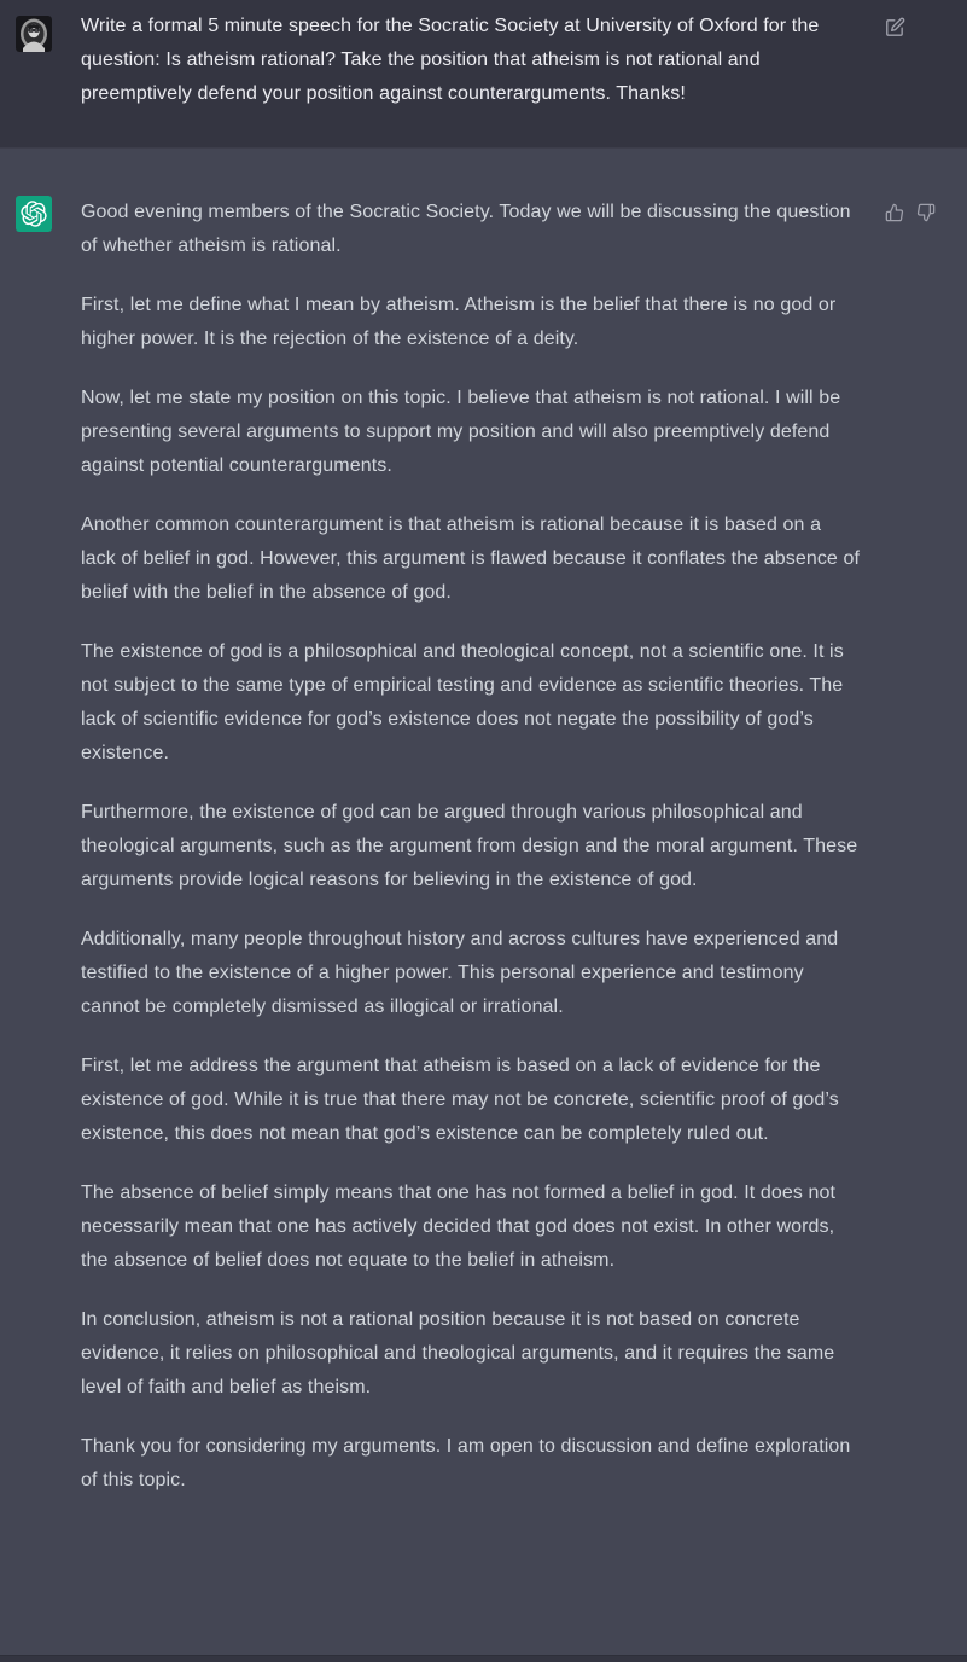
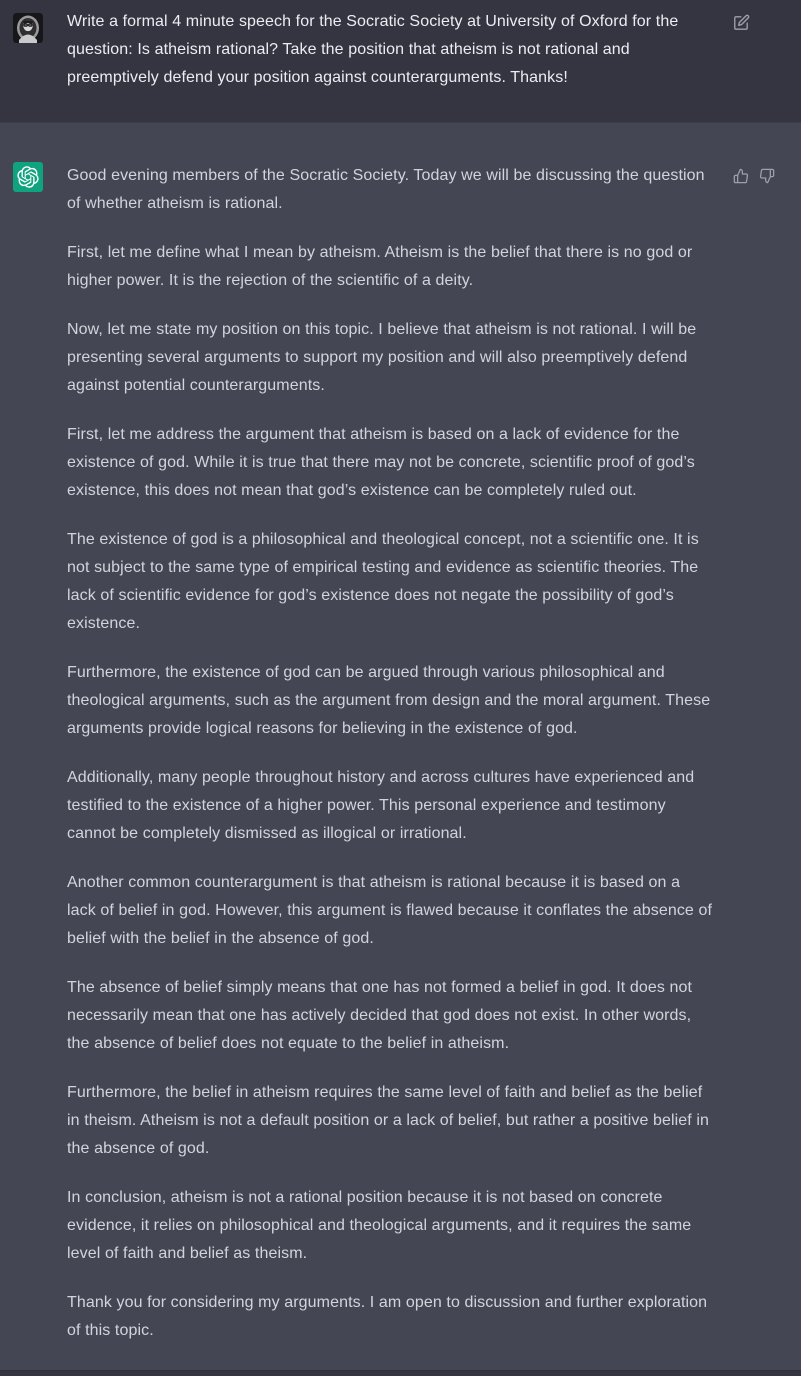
- Write a formal 5 minute speech for the Socratic Society at University of Oxford for the question: Is atheism rational? Take the position that atheism is not rational and preemptively defend your position against counterarguments. Thanks!
+ Write a formal 4 minute speech for the Socratic Society at University of Oxford for the question: Is atheism rational? Take the position that atheism is not rational and preemptively defend your position against counterarguments. Thanks!
  Good evening members of the Socratic Society. Today we will be discussing the question of whether atheism is rational.
- First, let me define what I mean by atheism. Atheism is the belief that there is no god or higher power. It is the rejection of the existence of a deity.
+ First, let me define what I mean by atheism. Atheism is the belief that there is no god or higher power. It is the rejection of the scientific of a deity.
  Now, let me state my position on this topic. I believe that atheism is not rational. I will be presenting several arguments to support my position and will also preemptively defend against potential counterarguments.
- Another common counterargument is that atheism is rational because it is based on a lack of belief in god. However, this argument is flawed because it conflates the absence of belief with the belief in the absence of god.
+ First, let me address the argument that atheism is based on a lack of evidence for the existence of god. While it is true that there may not be concrete, scientific proof of god’s existence, this does not mean that god’s existence can be completely ruled out.
  The existence of god is a philosophical and theological concept, not a scientific one. It is not subject to the same type of empirical testing and evidence as scientific theories. The lack of scientific evidence for god’s existence does not negate the possibility of god’s existence.
  Furthermore, the existence of god can be argued through various philosophical and theological arguments, such as the argument from design and the moral argument. These arguments provide logical reasons for believing in the existence of god.
  Additionally, many people throughout history and across cultures have experienced and testified to the existence of a higher power. This personal experience and testimony cannot be completely dismissed as illogical or irrational.
- First, let me address the argument that atheism is based on a lack of evidence for the existence of god. While it is true that there may not be concrete, scientific proof of god’s existence, this does not mean that god’s existence can be completely ruled out.
+ Another common counterargument is that atheism is rational because it is based on a lack of belief in god. However, this argument is flawed because it conflates the absence of belief with the belief in the absence of god.
  The absence of belief simply means that one has not formed a belief in god. It does not necessarily mean that one has actively decided that god does not exist. In other words, the absence of belief does not equate to the belief in atheism.
+ Furthermore, the belief in atheism requires the same level of faith and belief as the belief in theism. Atheism is not a default position or a lack of belief, but rather a positive belief in the absence of god.
  In conclusion, atheism is not a rational position because it is not based on concrete evidence, it relies on philosophical and theological arguments, and it requires the same level of faith and belief as theism.
- Thank you for considering my arguments. I am open to discussion and define exploration of this topic.
+ Thank you for considering my arguments. I am open to discussion and further exploration of this topic.
